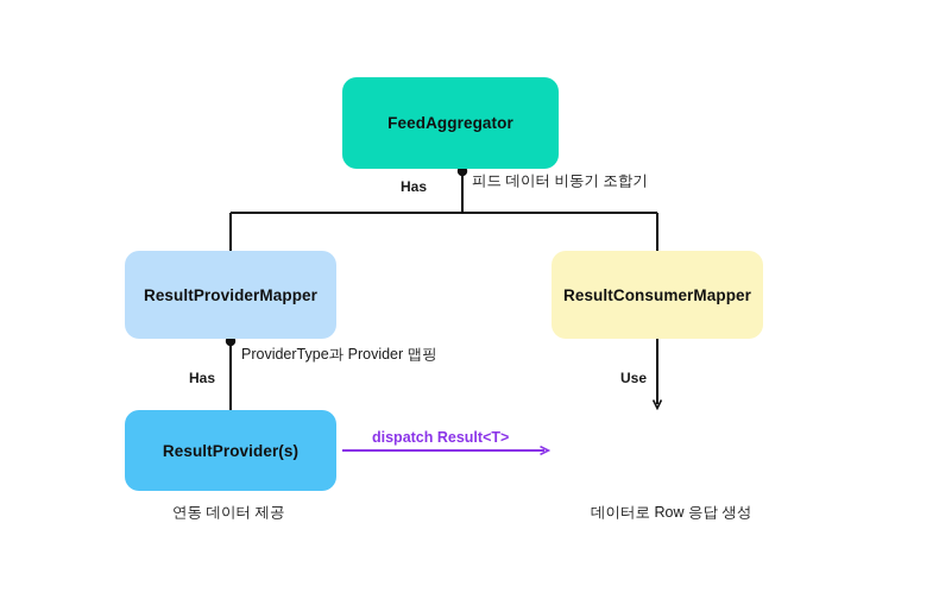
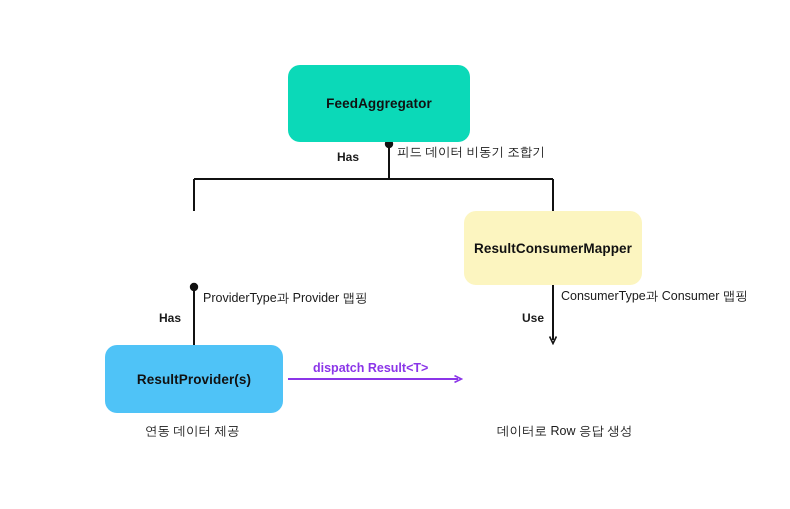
  FeedAggregator
- ResultProviderMapper
  ResultConsumerMapper
  ResultProvider(s)
  Has
  피드 데이터 비동기 조합기
  ProviderType과 Provider 맵핑
+ ConsumerType과 Consumer 맵핑
  Has
  Use
  dispatch Result<T>
  연동 데이터 제공
  데이터로 Row 응답 생성
